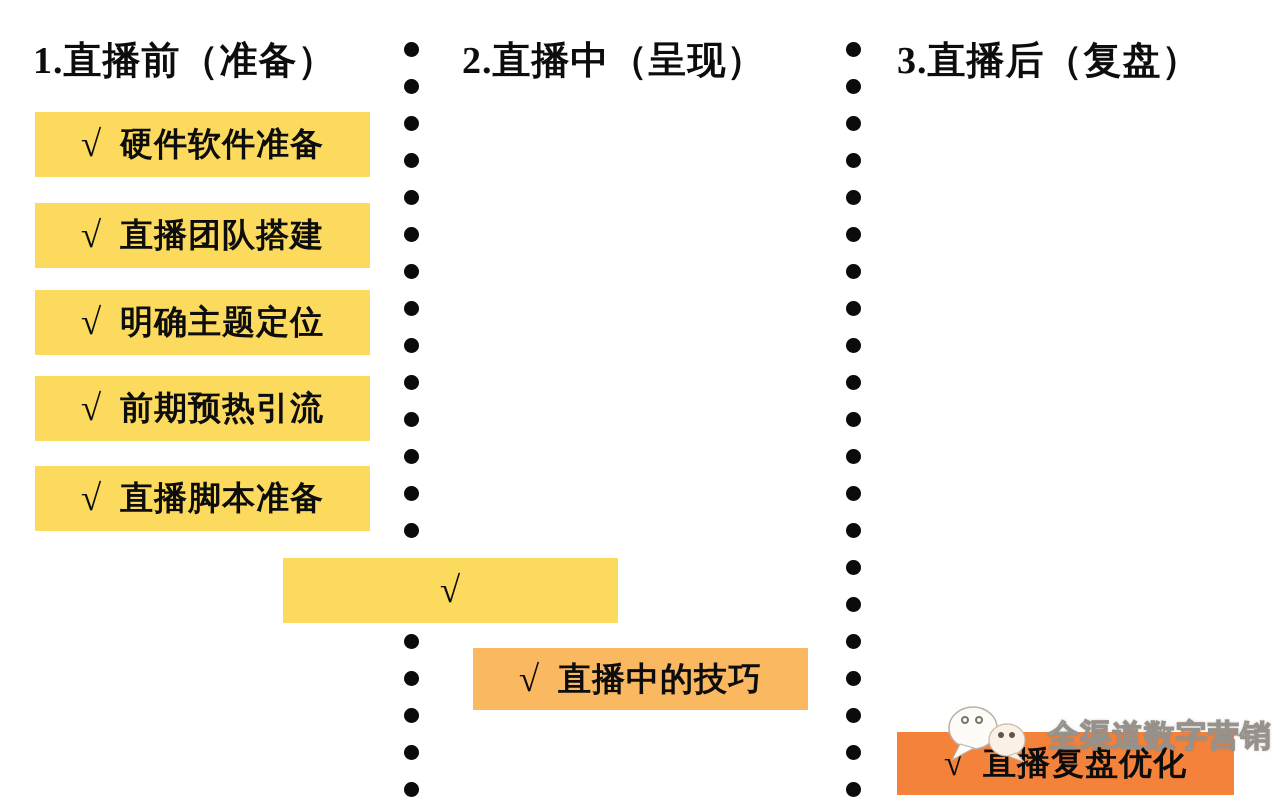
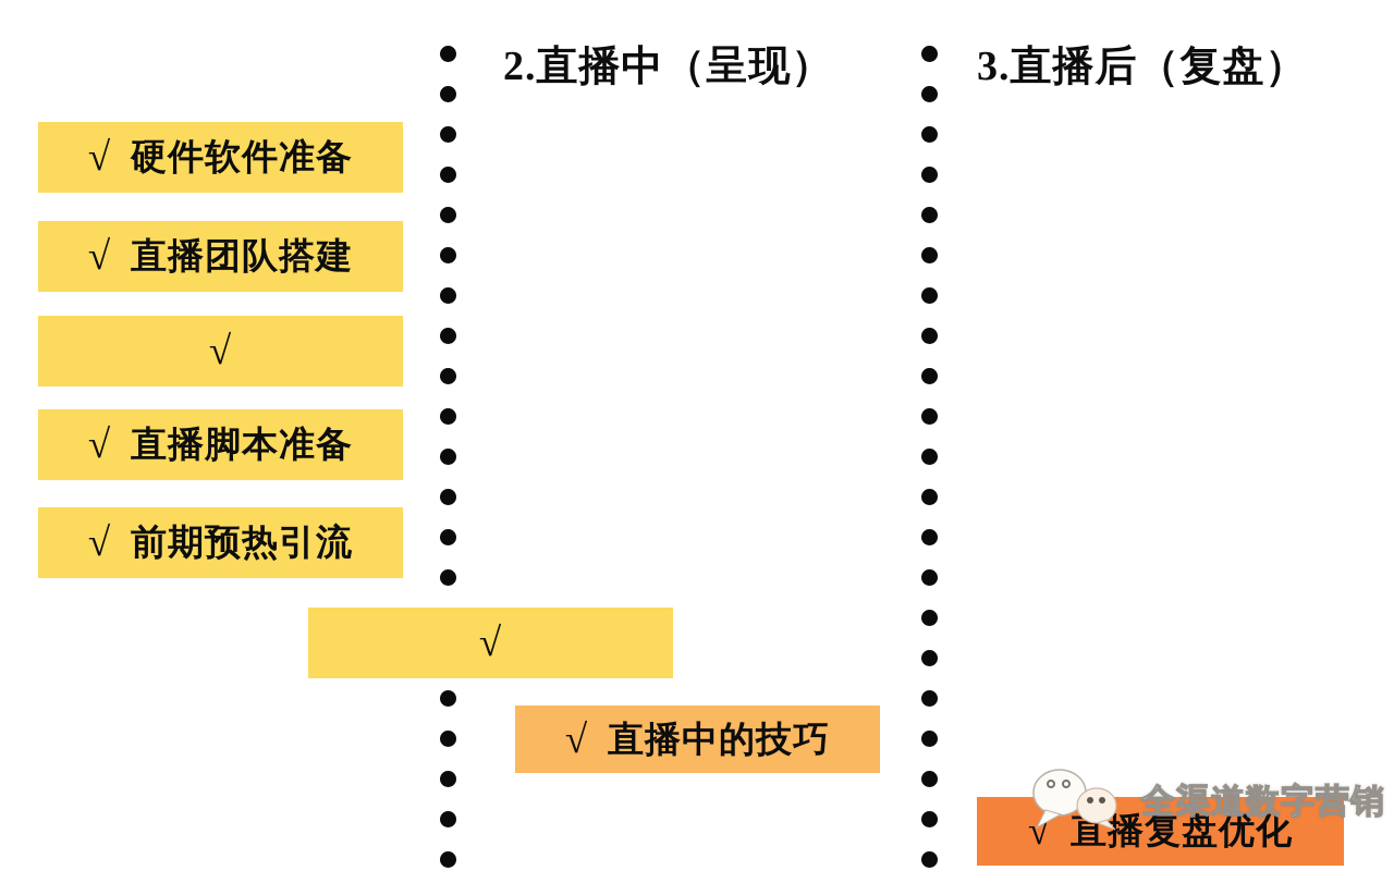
- 1.直播前（准备）
  2.直播中（呈现）
  3.直播后（复盘）
  √
  硬件软件准备
  √
  直播团队搭建
  √
- 明确主题定位
  √
- 前期预热引流
+ 直播脚本准备
  √
- 直播脚本准备
+ 前期预热引流
  √
  √
  直播中的技巧
  √
  直播复盘优化
  全渠道数字营销
